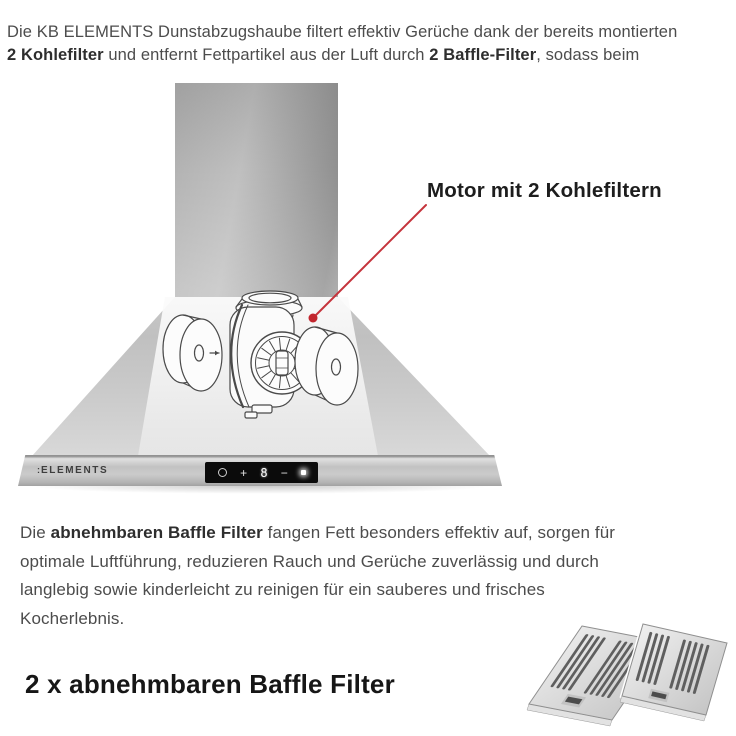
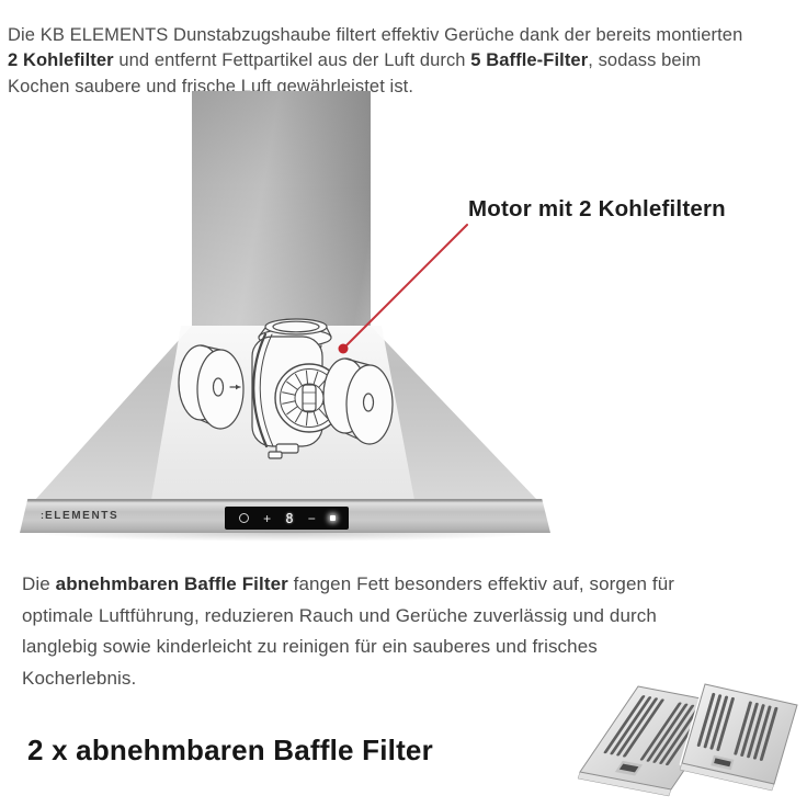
  Die KB ELEMENTS Dunstabzugshaube filtert effektiv Gerüche dank der bereits montierten
- 2 Kohlefilter und entfernt Fettpartikel aus der Luft durch 2 Baffle-Filter, sodass beim
+ 2 Kohlefilter und entfernt Fettpartikel aus der Luft durch 5 Baffle-Filter, sodass beim
+ Kochen saubere und frische Luft gewährleistet ist.
  :ELEMENTS
  +
  8
  −
  Motor mit 2 Kohlefiltern
  Die abnehmbaren Baffle Filter fangen Fett besonders effektiv auf, sorgen für
  optimale Luftführung, reduzieren Rauch und Gerüche zuverlässig und durch
  langlebig sowie kinderleicht zu reinigen für ein sauberes und frisches
  Kocherlebnis.
  2 x abnehmbaren Baffle Filter
